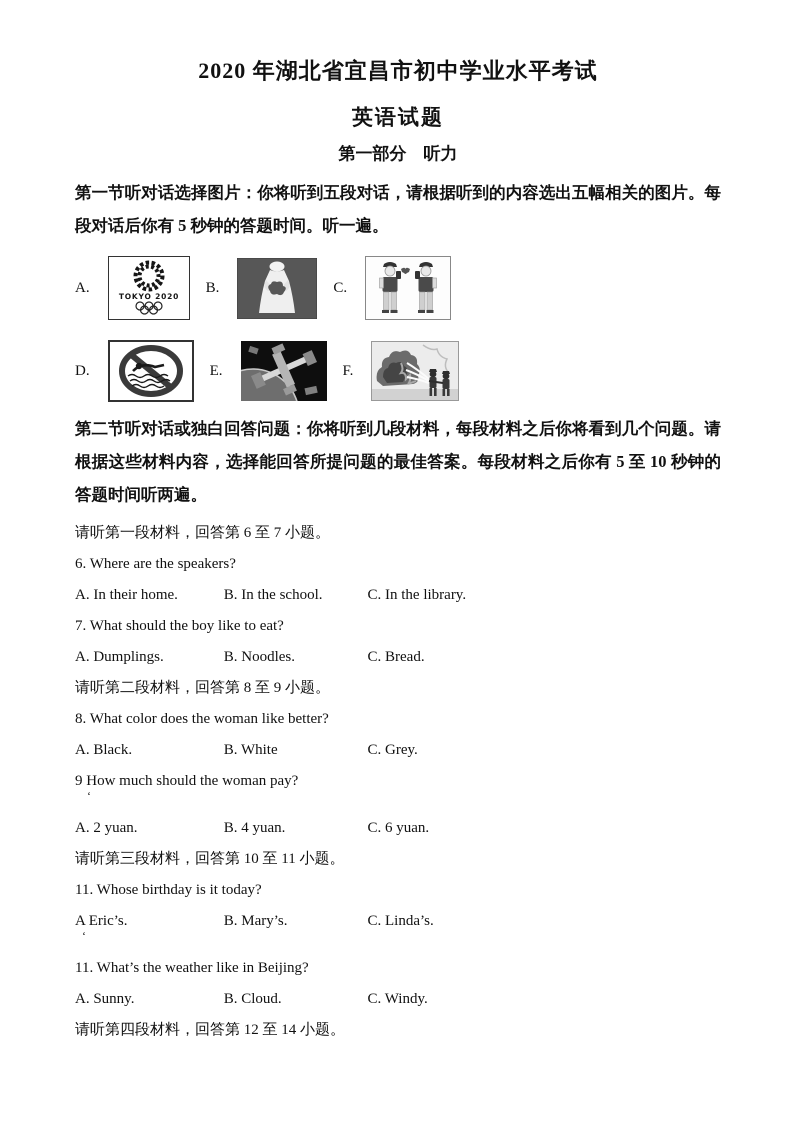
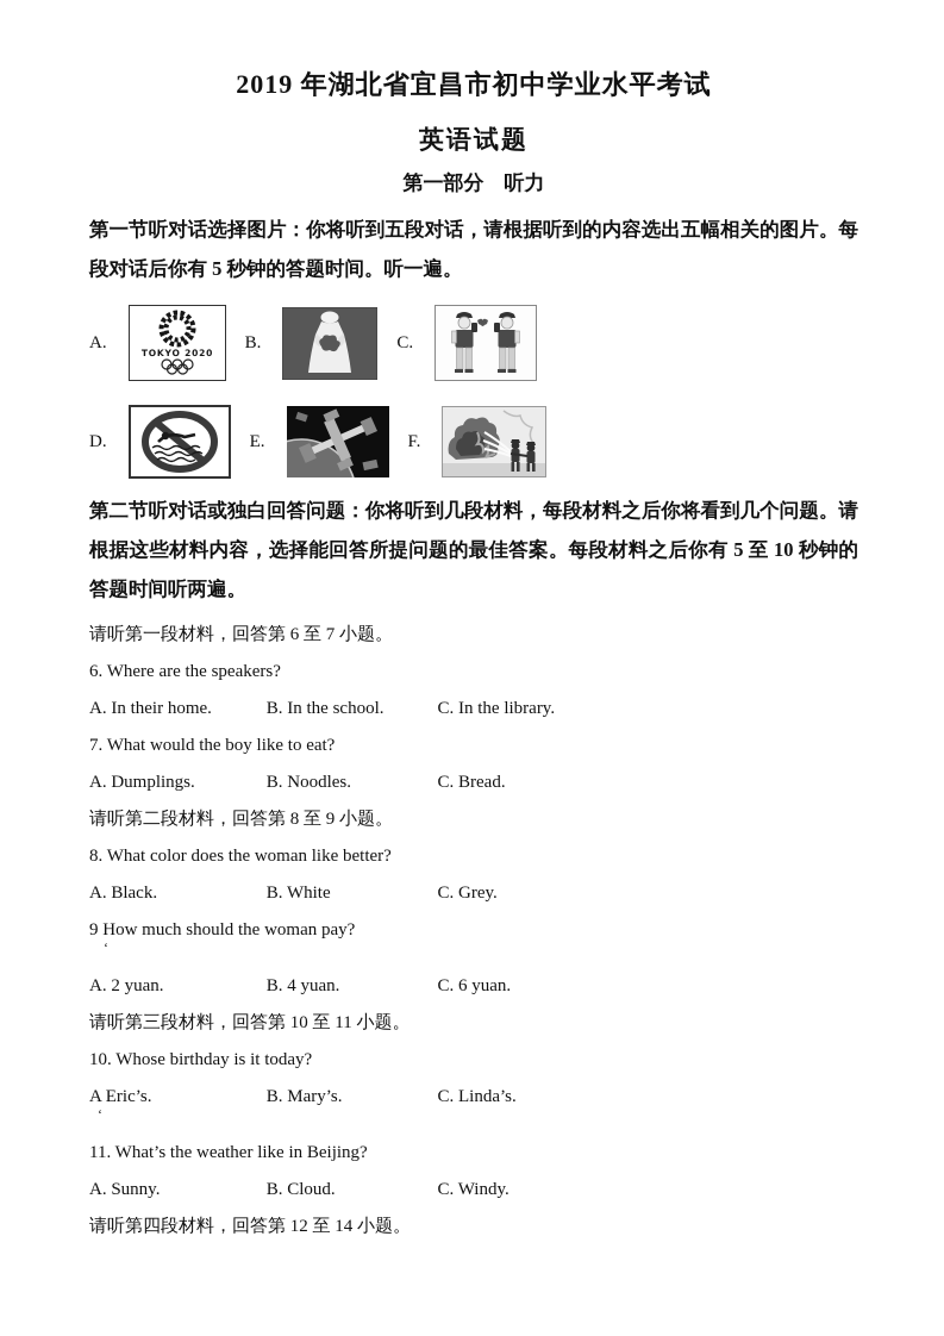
- 2020 年湖北省宜昌市初中学业水平考试
+ 2019 年湖北省宜昌市初中学业水平考试
  英语试题
  第一部分 听力
  第一节听对话选择图片：你将听到五段对话，请根据听到的内容选出五幅相关的图片。每段对话后你有 5 秒钟的答题时间。听一遍。
  A.
  TOKYO 2020
  B.
  C.
  D.
  E.
  F.
  第二节听对话或独白回答问题：你将听到几段材料，每段材料之后你将看到几个问题。请根据这些材料内容，选择能回答所提问题的最佳答案。每段材料之后你有 5 至 10 秒钟的答题时间听两遍。
  请听第一段材料，回答第 6 至 7 小题。
  6. Where are the speakers?
  A. In their home. B. In the school. C. In the library.
- 7. What should the boy like to eat?
+ 7. What would the boy like to eat?
  A. Dumplings. B. Noodles. C. Bread.
  请听第二段材料，回答第 8 至 9 小题。
  8. What color does the woman like better?
  A. Black. B. White C. Grey.
  9 How much should the woman pay?
  ‘
  A. 2 yuan. B. 4 yuan. C. 6 yuan.
  请听第三段材料，回答第 10 至 11 小题。
- 11. Whose birthday is it today?
+ 10. Whose birthday is it today?
  A Eric’s. B. Mary’s. C. Linda’s.
  ‘
  11. What’s the weather like in Beijing?
  A. Sunny. B. Cloud. C. Windy.
  请听第四段材料，回答第 12 至 14 小题。
